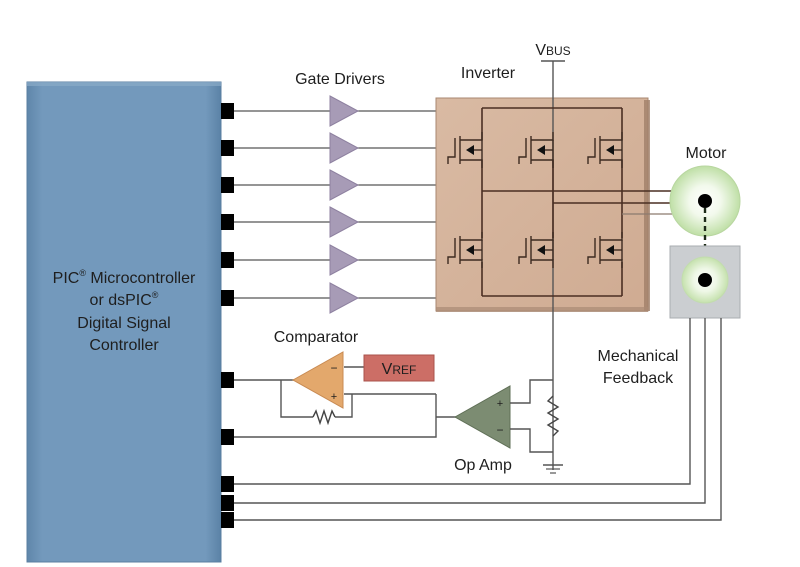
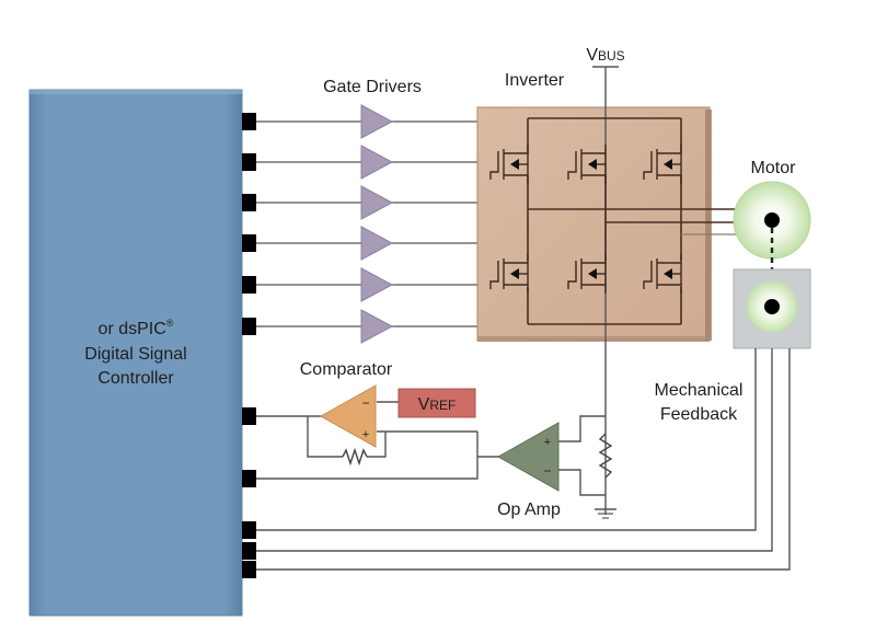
- PIC® Microcontroller
  or dsPIC®
  Digital Signal
  Controller
  Gate Drivers
  Inverter
  VBUS
  Motor
  Mechanical
  Feedback
  Comparator
  −
  +
  VREF
  +
  −
  Op Amp
